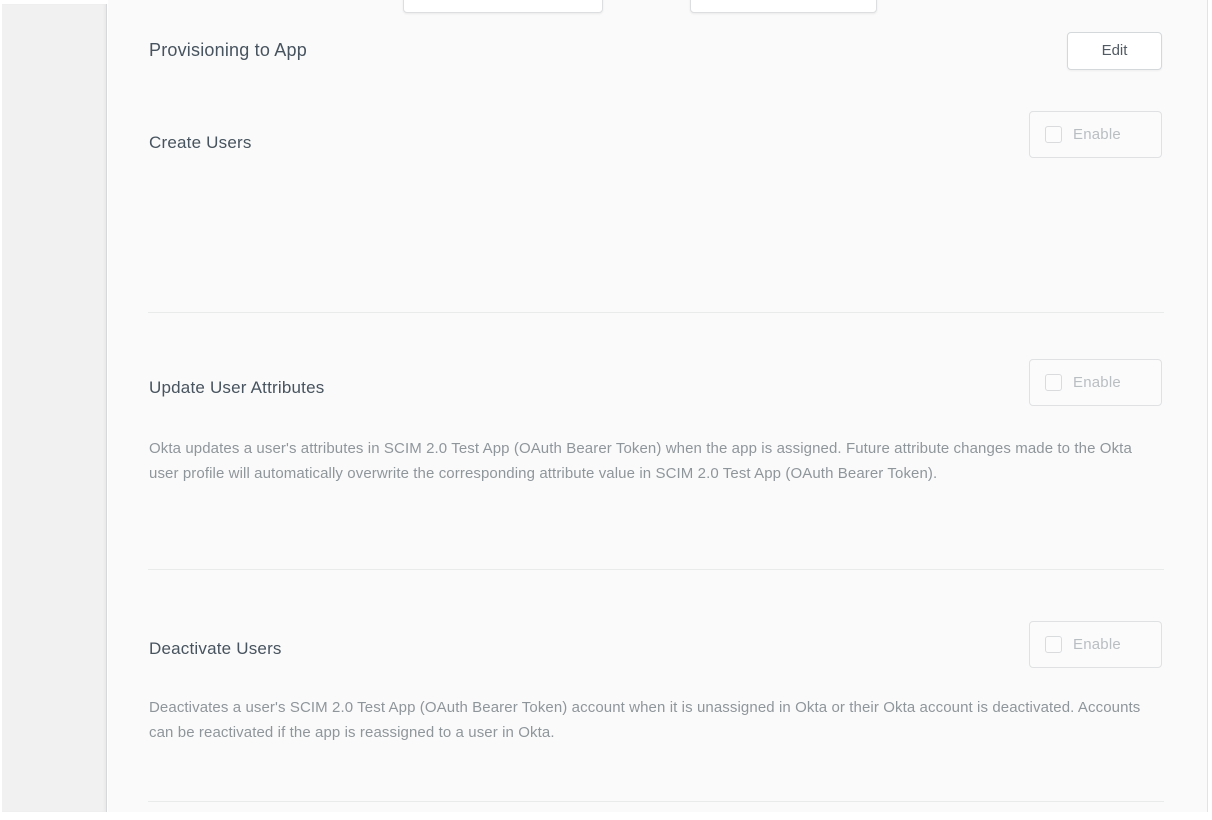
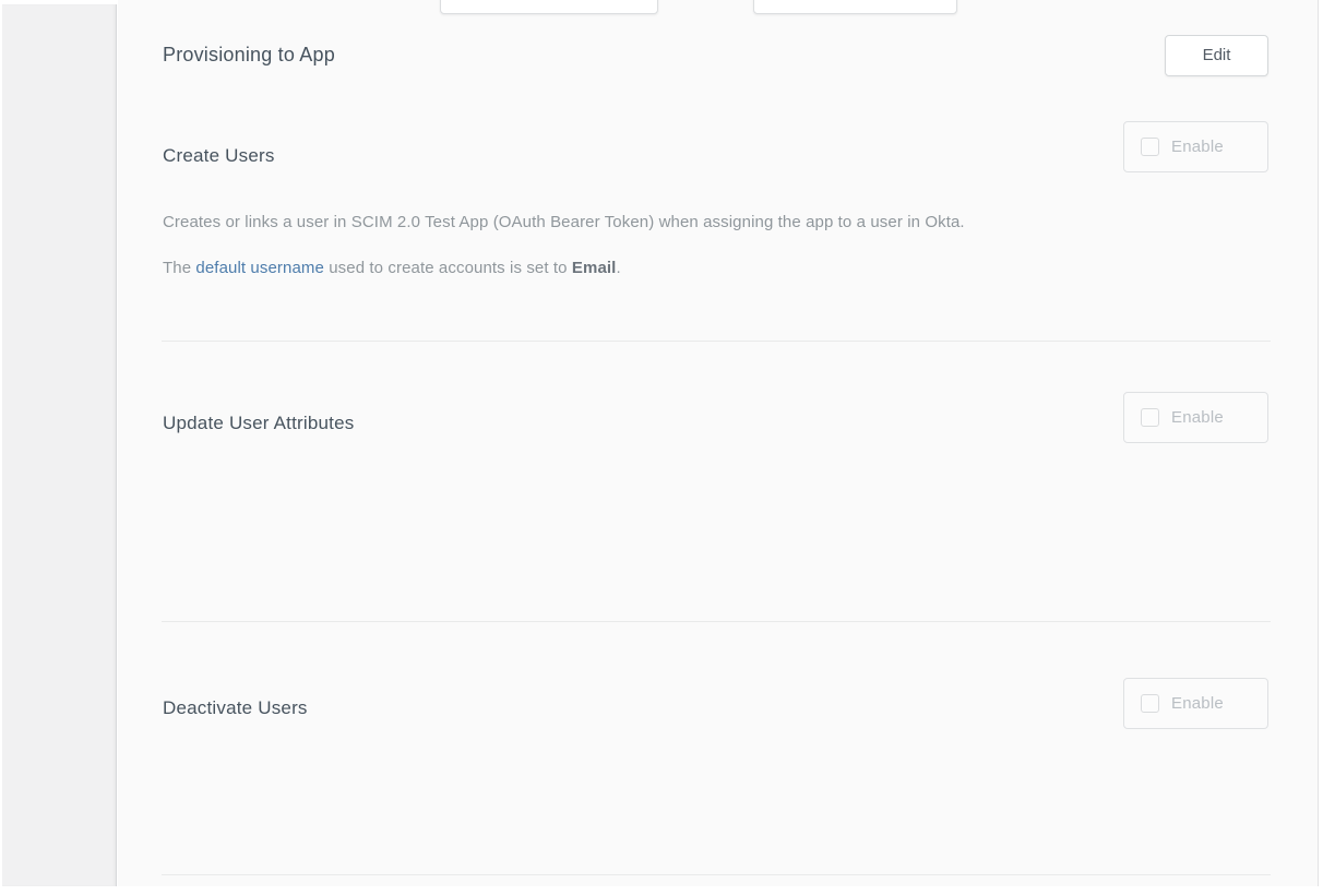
  Provisioning to App
  Edit
  Enable
  Create Users
+ Creates or links a user in SCIM 2.0 Test App (OAuth Bearer Token) when assigning the app to a user in Okta.
+ The default username used to create accounts is set to Email.
  Enable
  Update User Attributes
- Okta updates a user's attributes in SCIM 2.0 Test App (OAuth Bearer Token) when the app is assigned. Future attribute changes made to the Okta user profile will automatically overwrite the corresponding attribute value in SCIM 2.0 Test App (OAuth Bearer Token).
  Enable
  Deactivate Users
- Deactivates a user's SCIM 2.0 Test App (OAuth Bearer Token) account when it is unassigned in Okta or their Okta account is deactivated. Accounts can be reactivated if the app is reassigned to a user in Okta.
